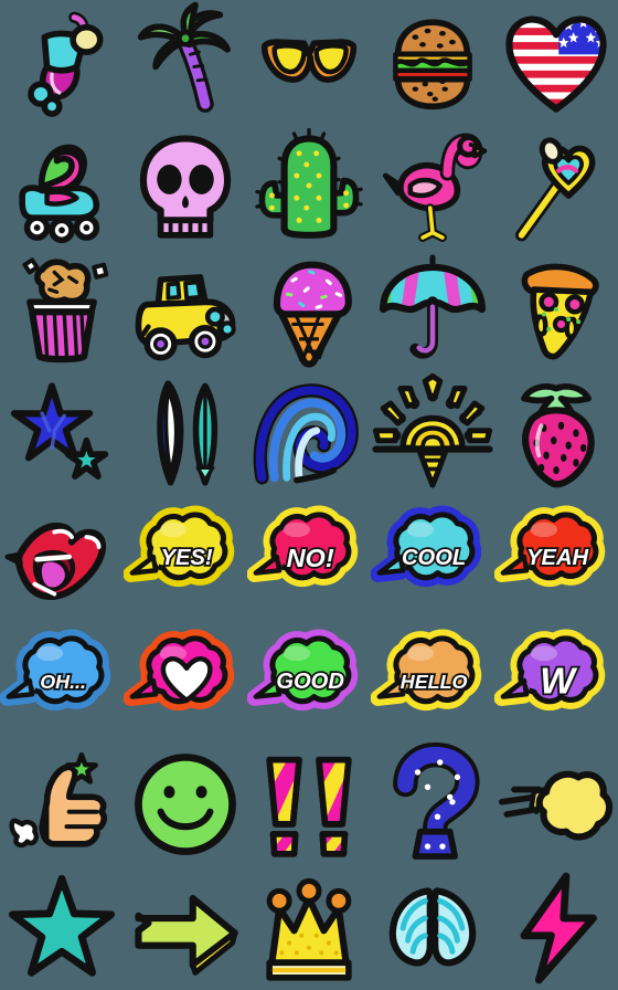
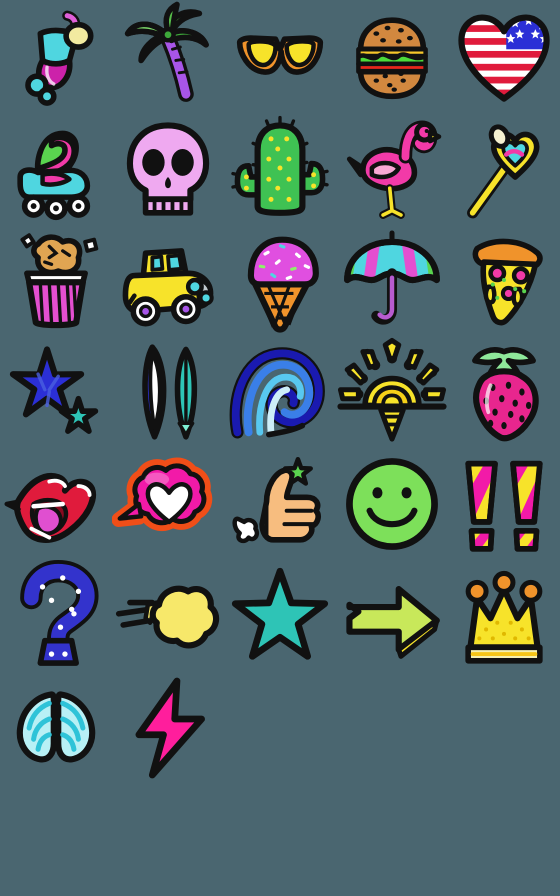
- YES!
- NO!
- COOL
- YEAH
- OH...
- GOOD
- HELLO
- W
